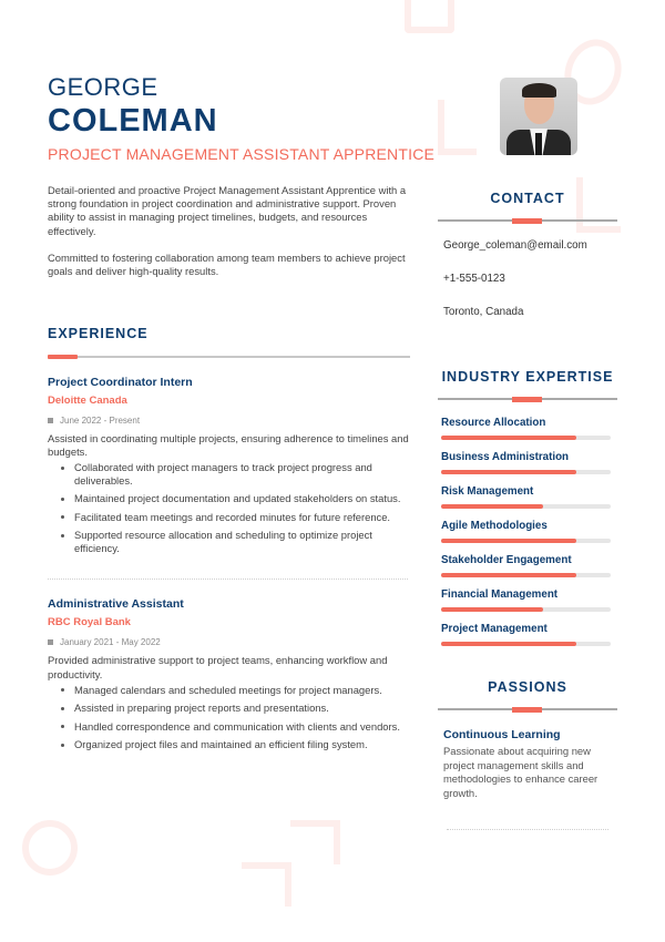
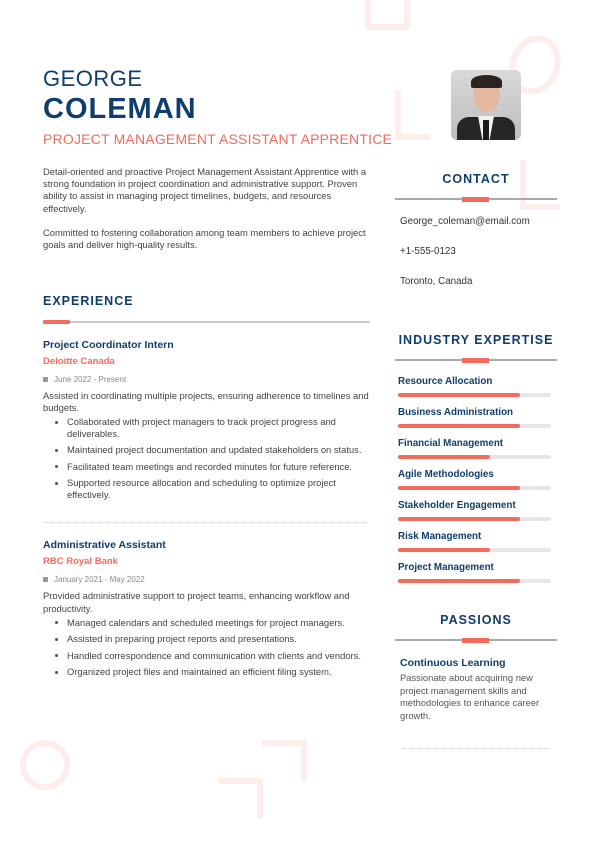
  GEORGE
  COLEMAN
  PROJECT MANAGEMENT ASSISTANT APPRENTICE
  Detail-oriented and proactive Project Management Assistant Apprentice with a strong foundation in project coordination and administrative support. Proven ability to assist in managing project timelines, budgets, and resources effectively.
  Committed to fostering collaboration among team members to achieve project goals and deliver high-quality results.
  EXPERIENCE
  Project Coordinator Intern
  Deloitte Canada
  June 2022 - Present
  Assisted in coordinating multiple projects, ensuring adherence to timelines and budgets.
  Collaborated with project managers to track project progress and deliverables.
  Maintained project documentation and updated stakeholders on status.
  Facilitated team meetings and recorded minutes for future reference.
- Supported resource allocation and scheduling to optimize project efficiency.
+ Supported resource allocation and scheduling to optimize project effectively.
  Administrative Assistant
  RBC Royal Bank
  January 2021 - May 2022
  Provided administrative support to project teams, enhancing workflow and productivity.
  Managed calendars and scheduled meetings for project managers.
  Assisted in preparing project reports and presentations.
  Handled correspondence and communication with clients and vendors.
  Organized project files and maintained an efficient filing system.
  CONTACT
  George_coleman@email.com
  +1-555-0123
  Toronto, Canada
  INDUSTRY EXPERTISE
  Resource Allocation
  Business Administration
- Risk Management
+ Financial Management
  Agile Methodologies
  Stakeholder Engagement
- Financial Management
+ Risk Management
  Project Management
  PASSIONS
  Continuous Learning
  Passionate about acquiring new project management skills and methodologies to enhance career growth.
